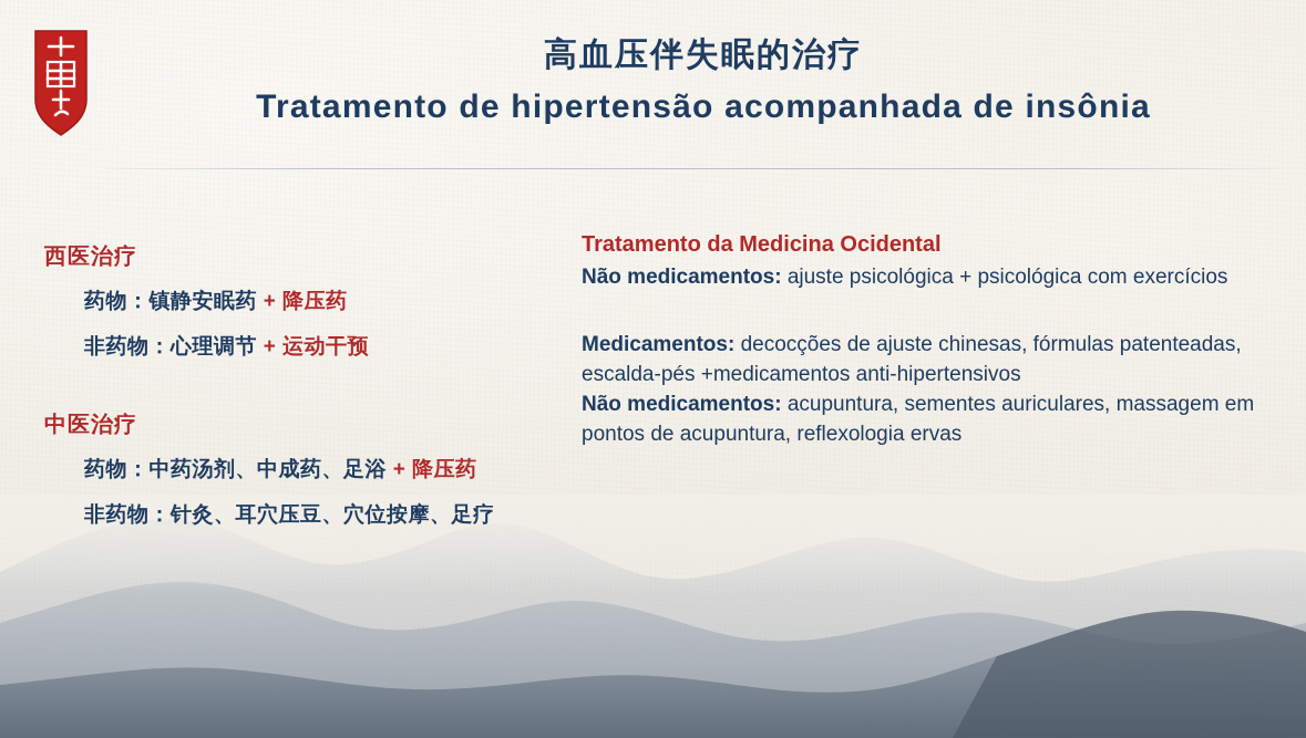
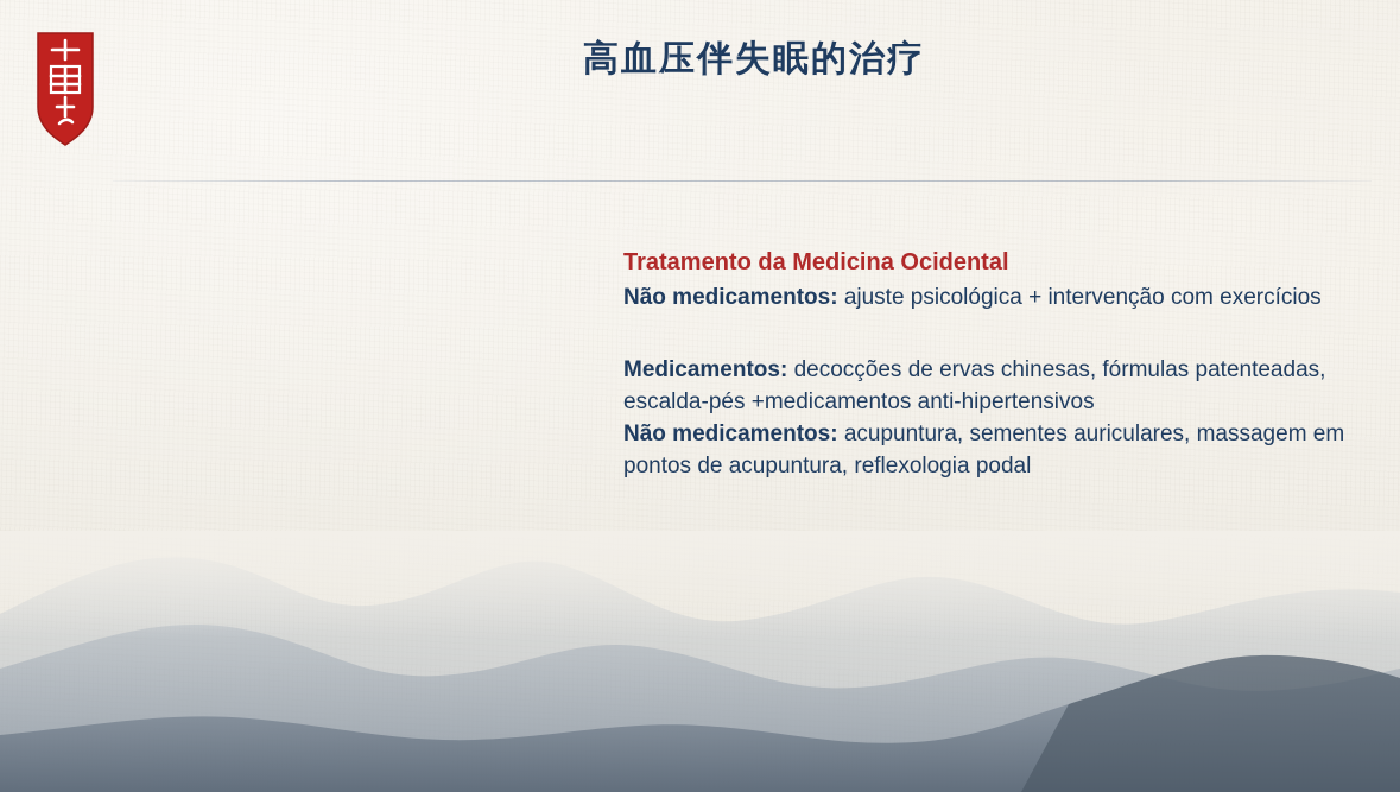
  高血压伴失眠的治疗
- Tratamento de hipertensão acompanhada de insônia
- 西医治疗
- 药物：镇静安眠药 + 降压药
- 非药物：心理调节 + 运动干预
- 中医治疗
- 药物：中药汤剂、中成药、足浴 + 降压药
- 非药物：针灸、耳穴压豆、穴位按摩、足疗
  Tratamento da Medicina Ocidental
- Não medicamentos: ajuste psicológica + psicológica com exercícios
+ Não medicamentos: ajuste psicológica + intervenção com exercícios
- Medicamentos: decocções de ajuste chinesas, fórmulas patenteadas, escalda-pés +medicamentos anti-hipertensivos
+ Medicamentos: decocções de ervas chinesas, fórmulas patenteadas, escalda-pés +medicamentos anti-hipertensivos
- Não medicamentos: acupuntura, sementes auriculares, massagem em pontos de acupuntura, reflexologia ervas
+ Não medicamentos: acupuntura, sementes auriculares, massagem em pontos de acupuntura, reflexologia podal
